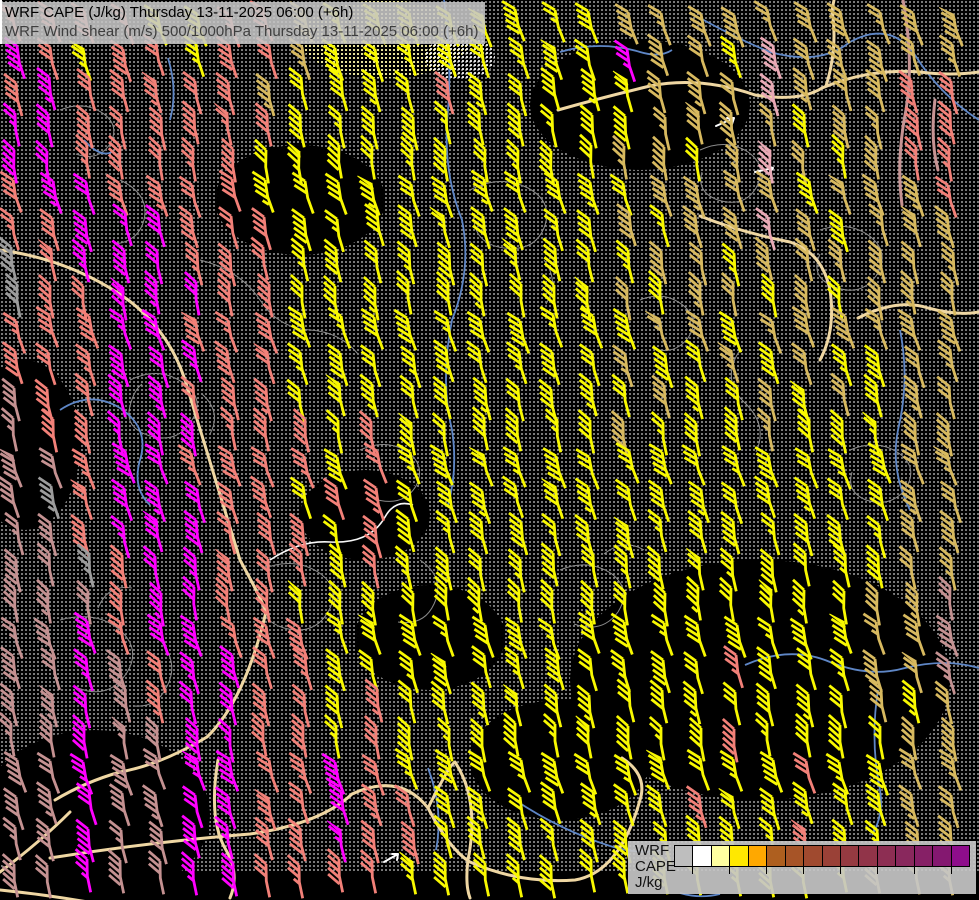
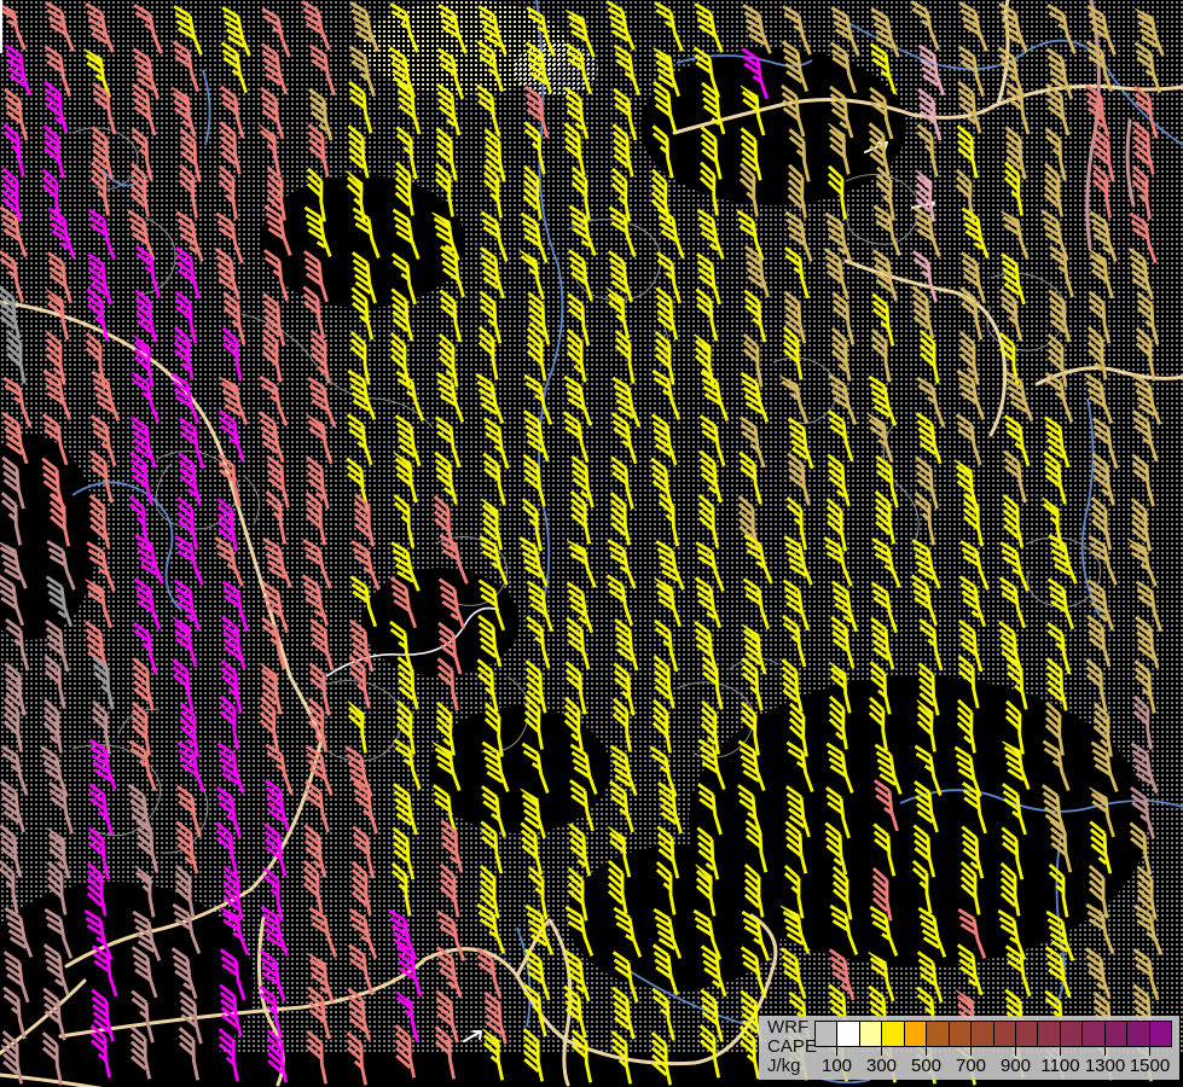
- WRF CAPE (J/kg) Thursday 13-11-2025 06:00 (+6h)
- WRF Wind shear (m/s) 500/1000hPa Thursday 13-11-2025 06:00 (+6h)
  WRF
  CAPE
  J/kg
+ 100
+ 300
+ 500
+ 700
+ 900
+ 1100
+ 1300
+ 1500
